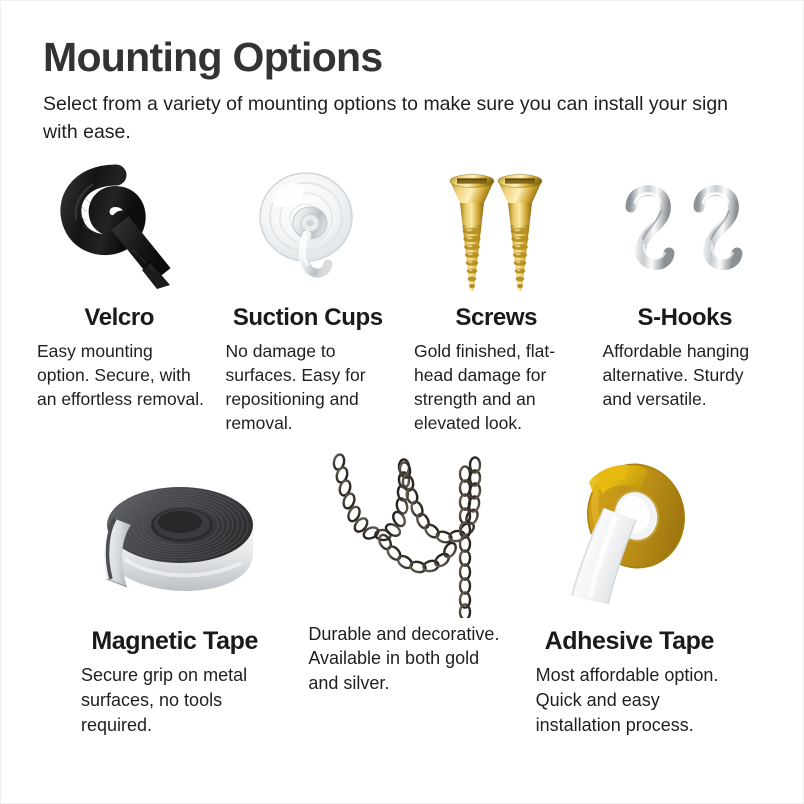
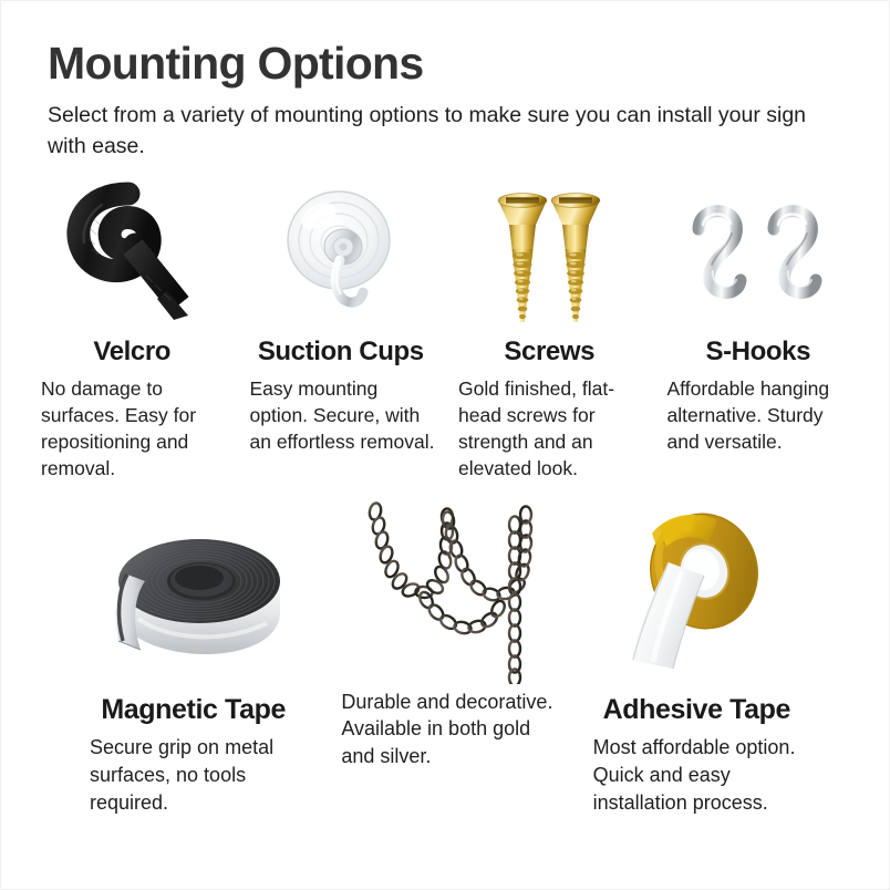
  Mounting Options
  Select from a variety of mounting options to make sure you can install your sign with ease.
  Velcro
- Easy mounting option. Secure, with an effortless removal.
+ No damage to surfaces. Easy for repositioning and removal.
  Suction Cups
- No damage to surfaces. Easy for repositioning and removal.
+ Easy mounting option. Secure, with an effortless removal.
  Screws
- Gold finished, flat-head damage for strength and an elevated look.
+ Gold finished, flat-head screws for strength and an elevated look.
  S-Hooks
  Affordable hanging alternative. Sturdy and versatile.
  Magnetic Tape
  Secure grip on metal surfaces, no tools required.
  Durable and decorative. Available in both gold and silver.
  Adhesive Tape
  Most affordable option. Quick and easy installation process.
